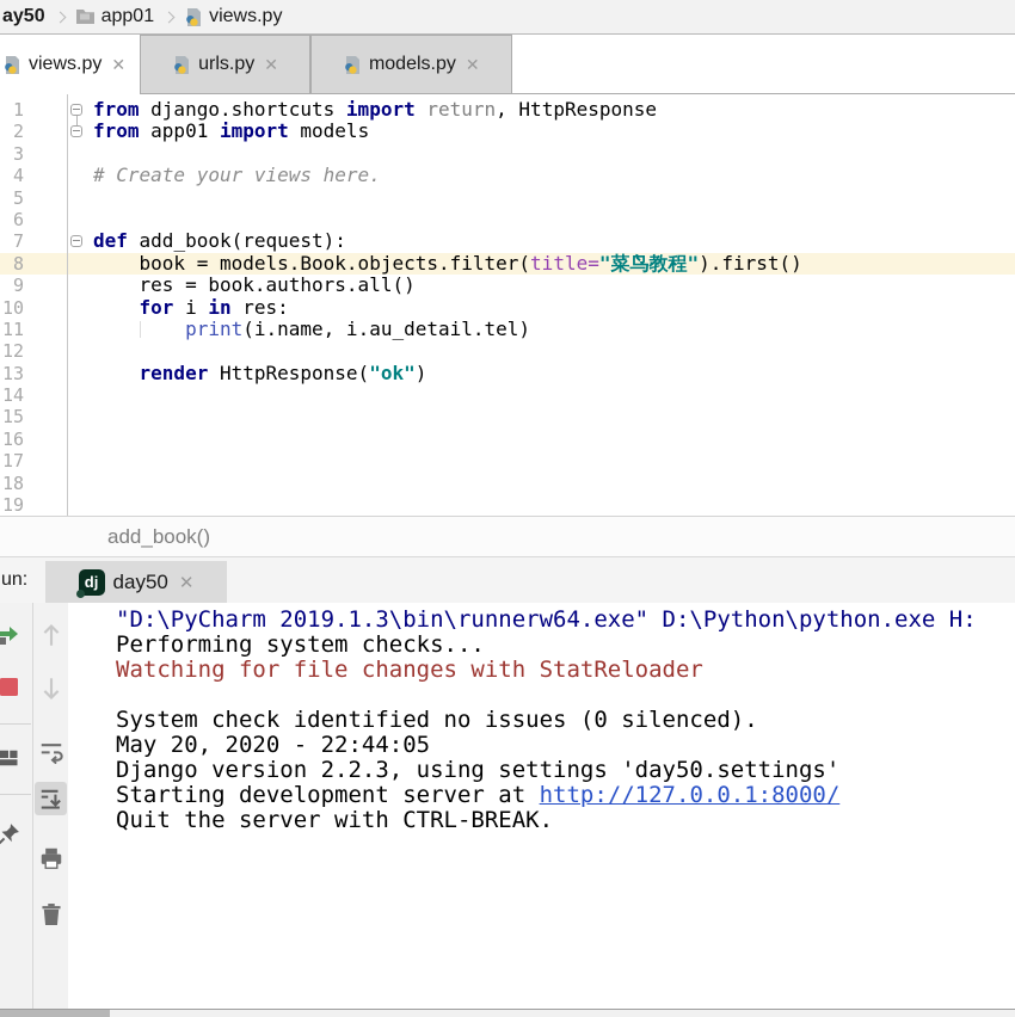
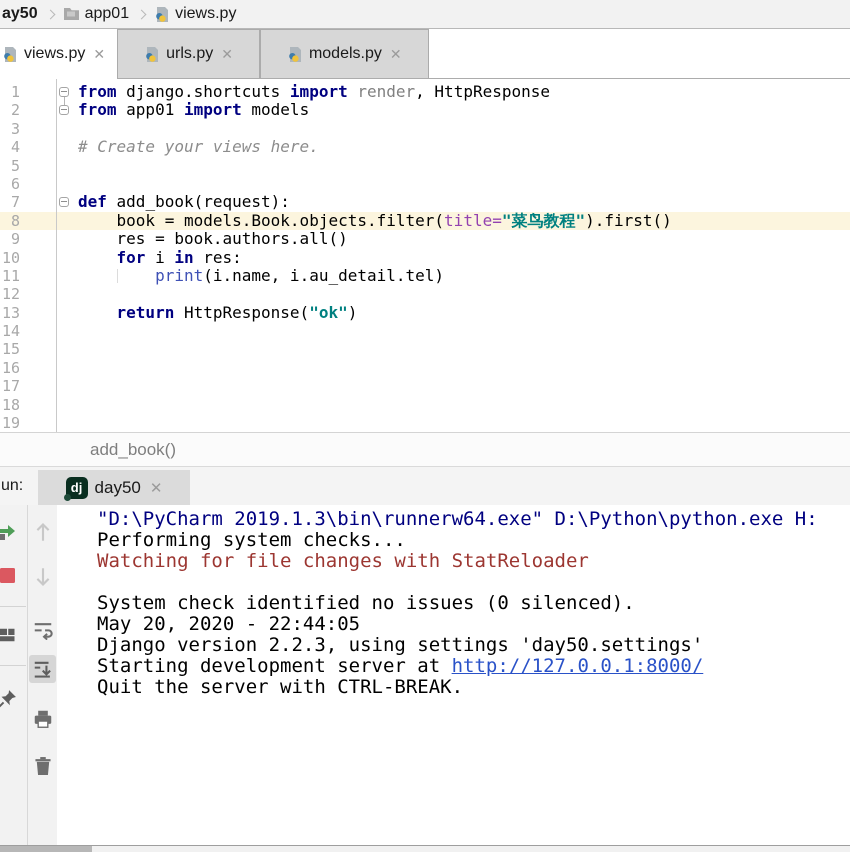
  ay50
  app01
  views.py
  views.py
  ✕
  urls.py
  ✕
  models.py
  ✕
  1
- from django.shortcuts import return, HttpResponse
+ from django.shortcuts import render, HttpResponse
  2
  from app01 import models
  3
  4
  # Create your views here.
  5
  6
  7
  def add_book(request):
  8
  book = models.Book.objects.filter(title="菜鸟教程").first()
  9
  res = book.authors.all()
  10
  for i in res:
  11
  print(i.name, i.au_detail.tel)
  12
  13
- render HttpResponse("ok")
+ return HttpResponse("ok")
  14
  15
  16
  17
  18
  19
  add_book()
  un:
  dj
  day50
  ✕
  "D:\PyCharm 2019.1.3\bin\runnerw64.exe" D:\Python\python.exe H:
  Performing system checks...
  Watching for file changes with StatReloader
  System check identified no issues (0 silenced).
  May 20, 2020 - 22:44:05
  Django version 2.2.3, using settings 'day50.settings'
  Starting development server at http://127.0.0.1:8000/
  Quit the server with CTRL-BREAK.
